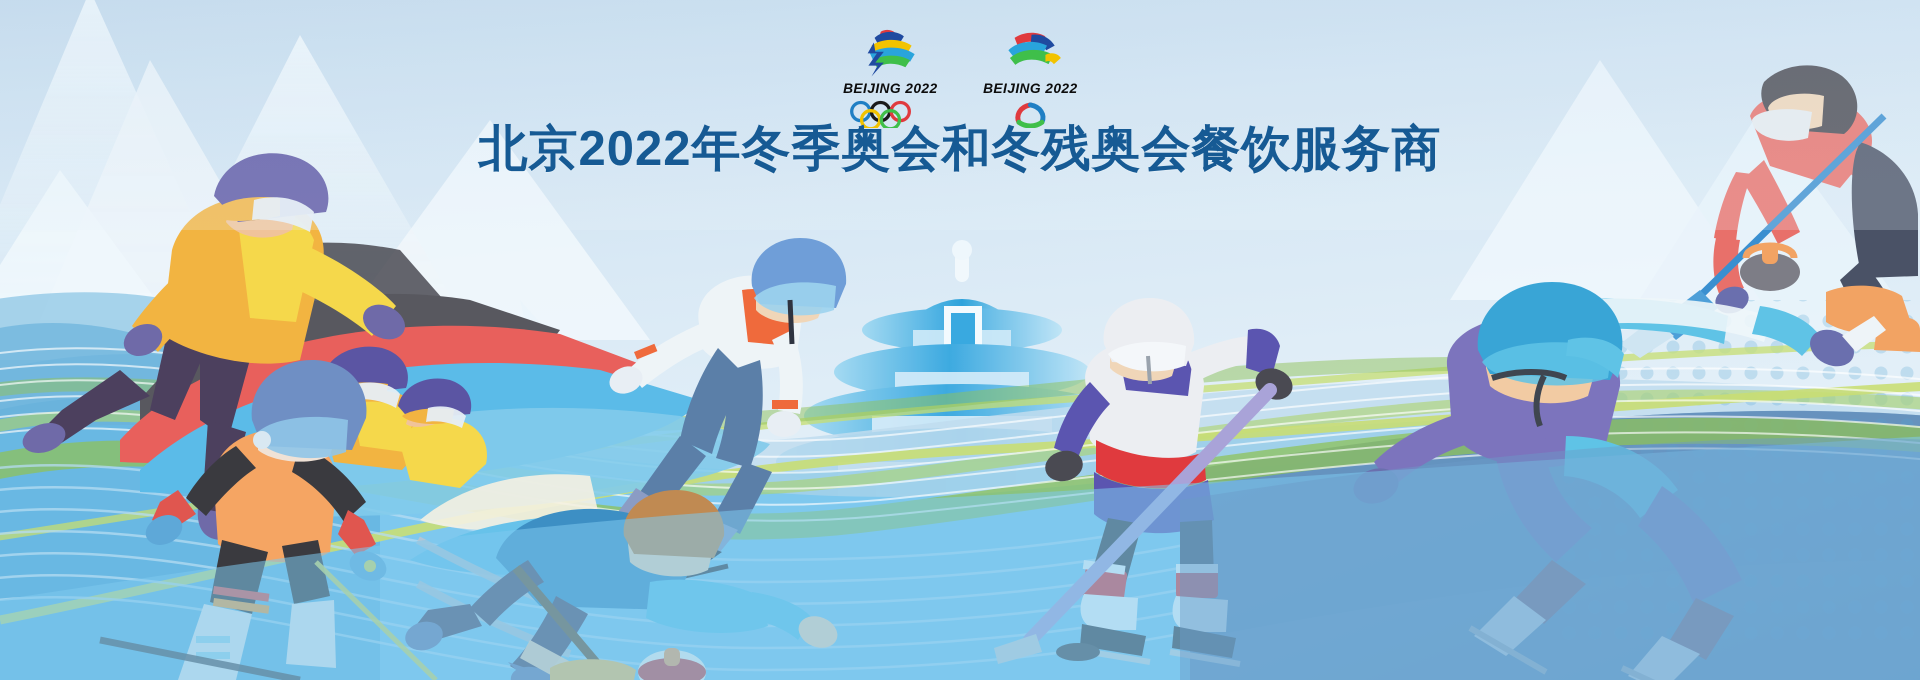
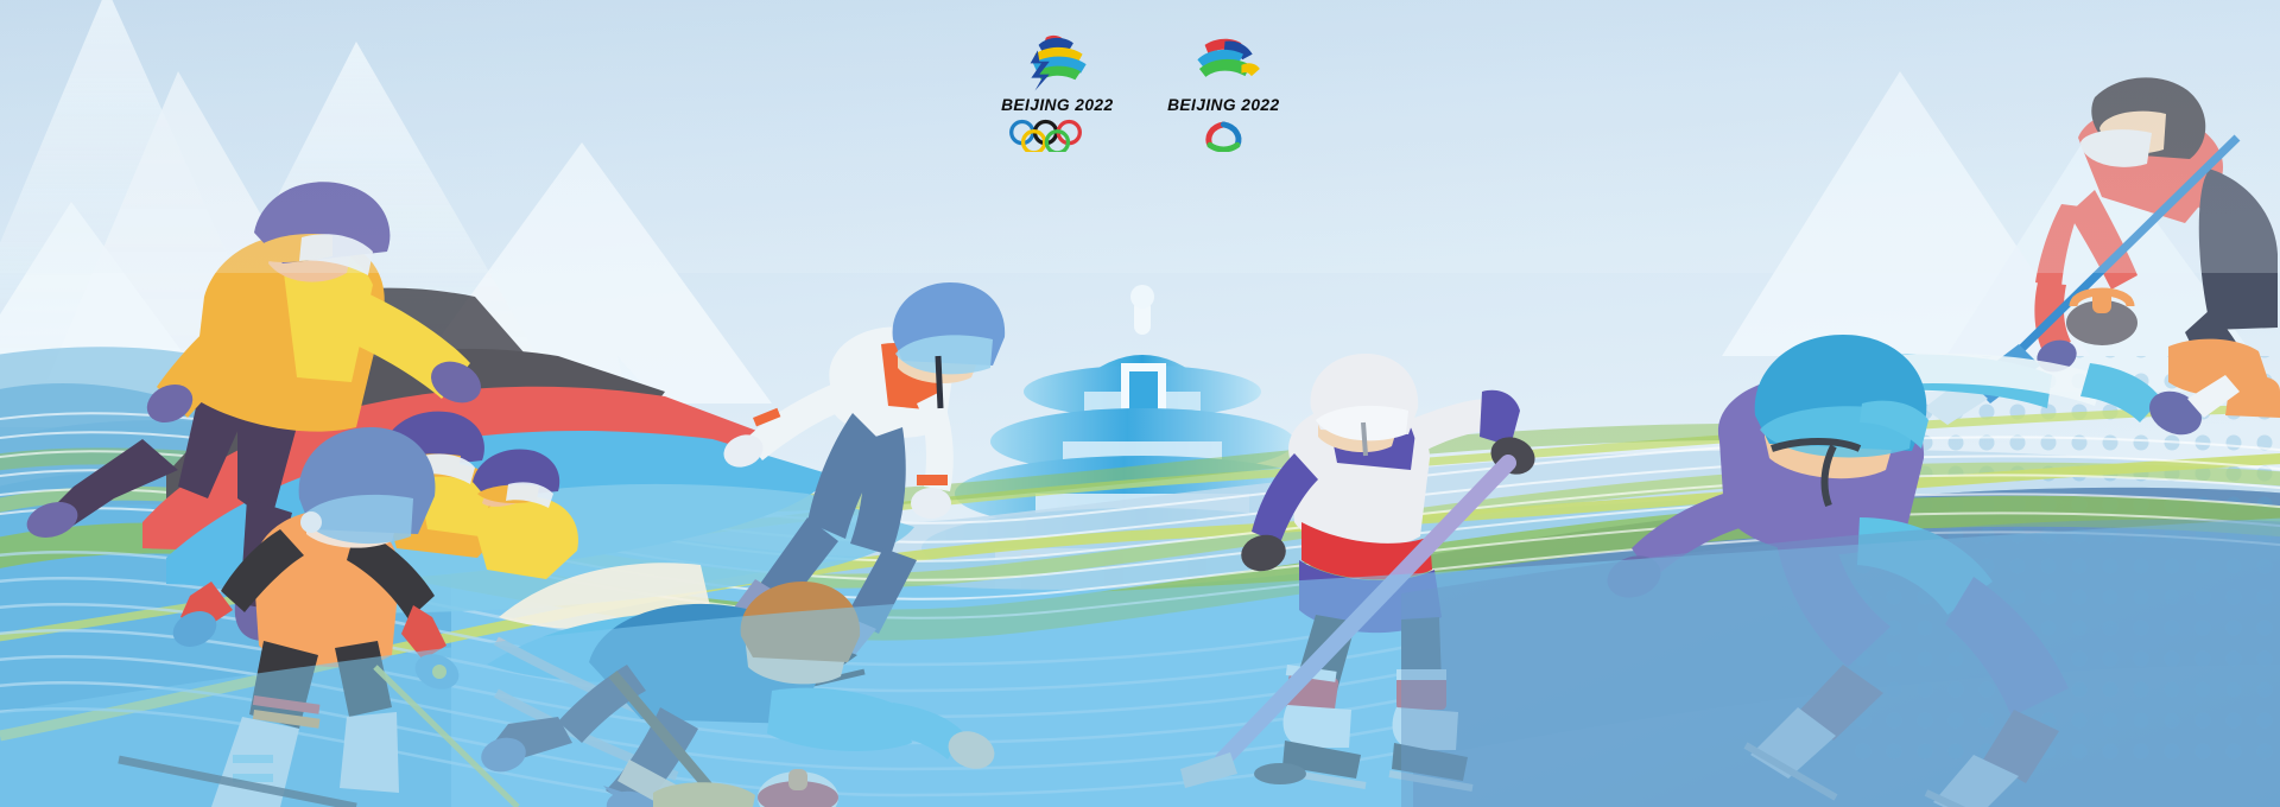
  BEIJING 2022
  BEIJING 2022
- 北京2022年冬季奥会和冬残奥会餐饮服务商
